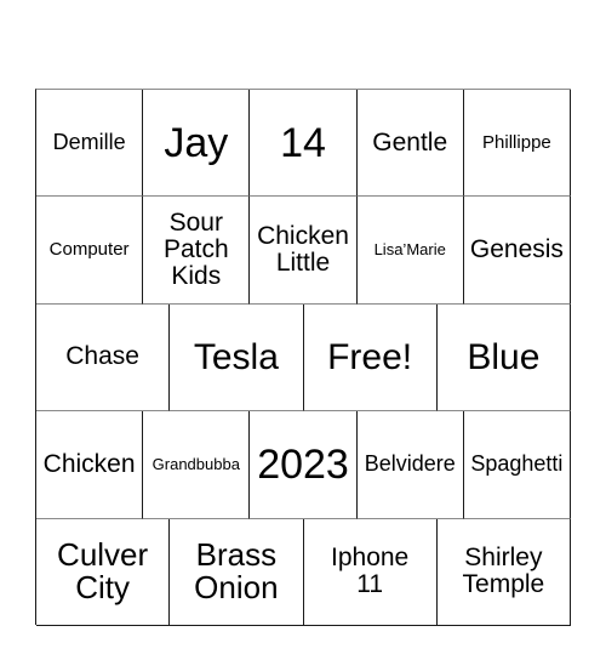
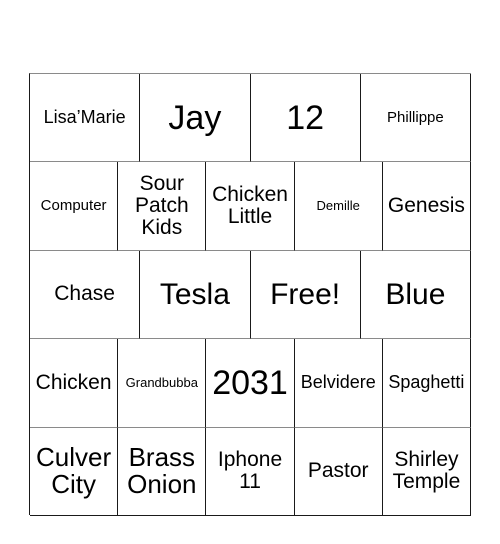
- Demille
+ Lisa’Marie
  Jay
- 14
+ 12
- Gentle
  Phillippe
  Computer
  Sour
  Patch
  Kids
  Chicken
  Little
- Lisa’Marie
+ Demille
  Genesis
  Chase
  Tesla
  Free!
  Blue
  Chicken
  Grandbubba
- 2023
+ 2031
  Belvidere
  Spaghetti
  Culver
  City
  Brass
  Onion
  Iphone
  11
+ Pastor
  Shirley
  Temple
